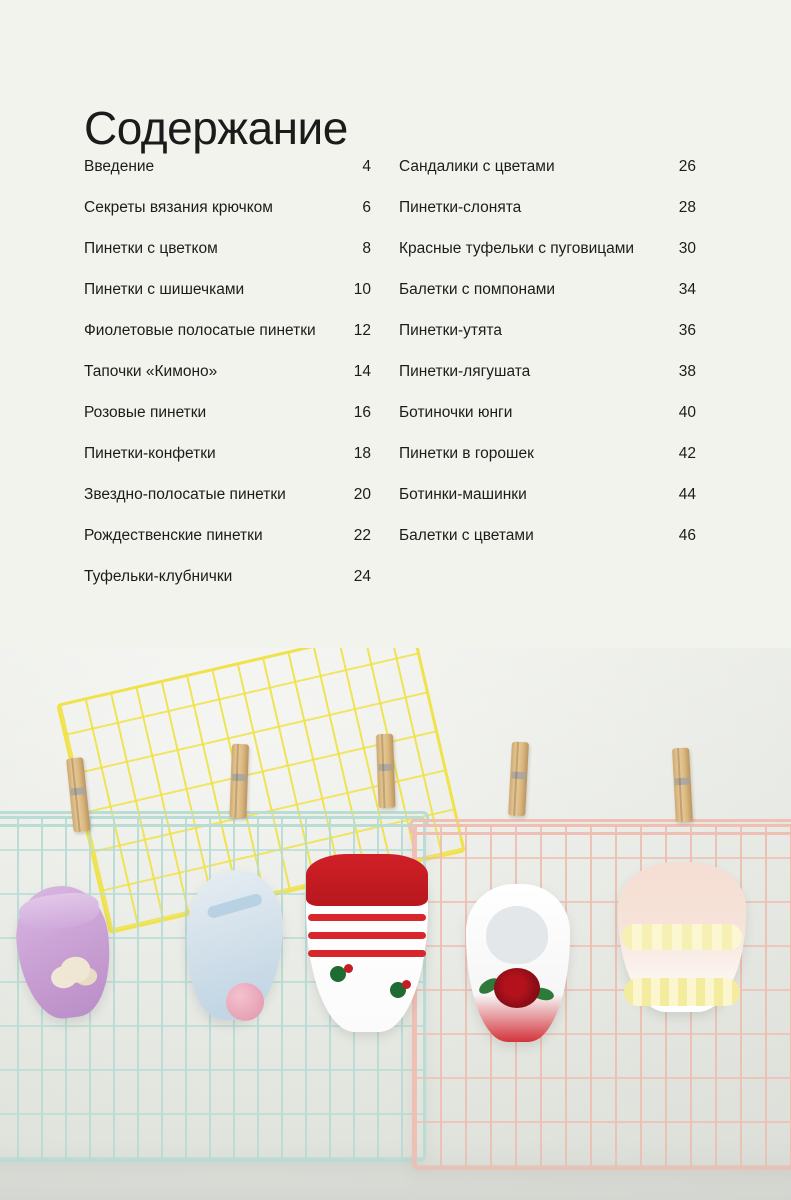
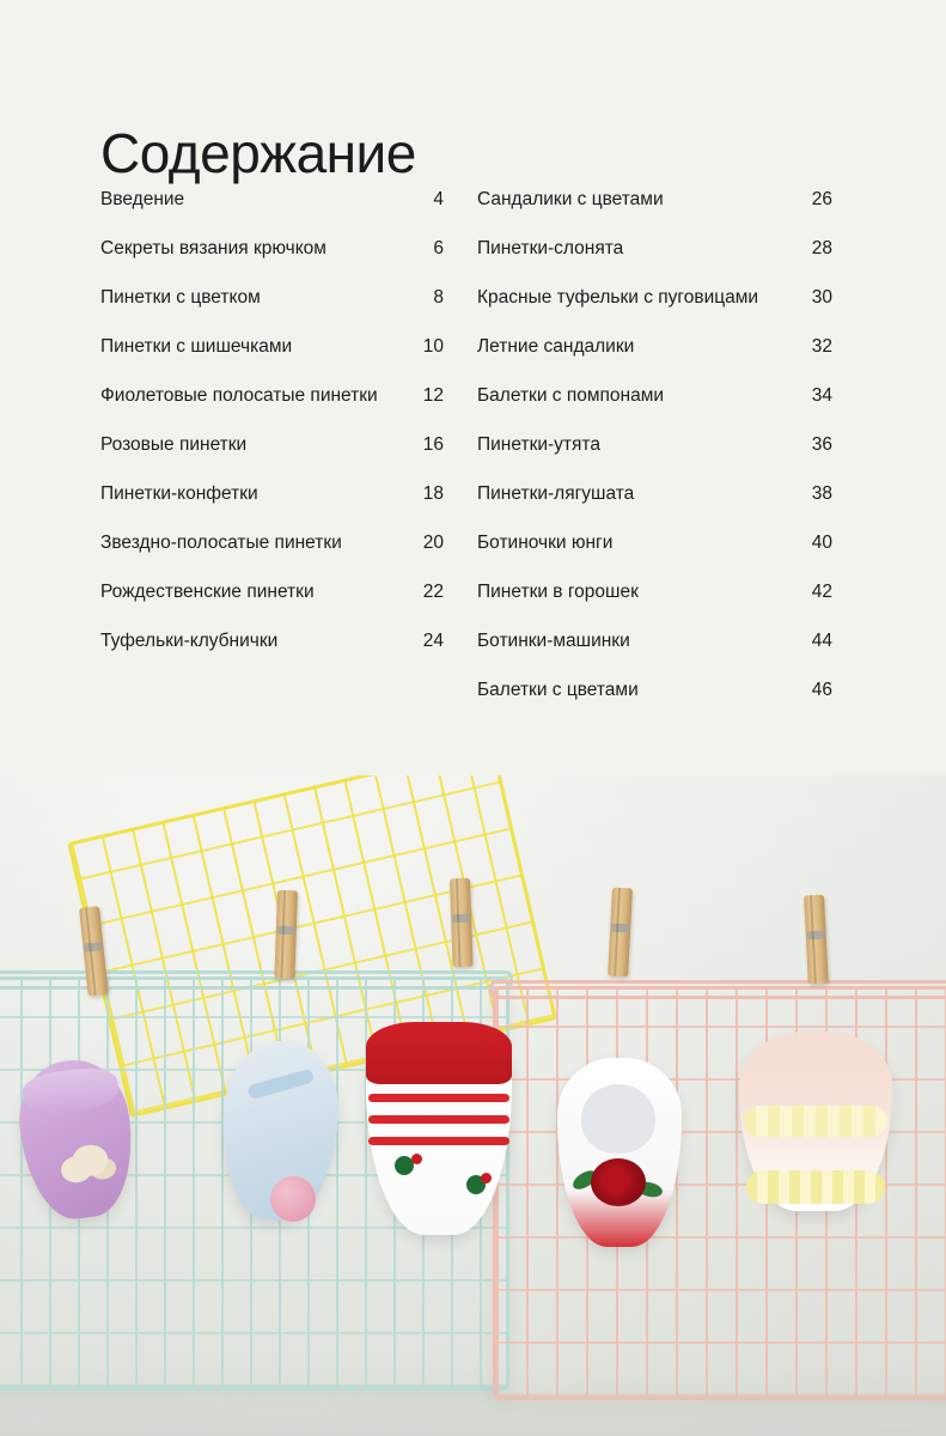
  Содержание
  Введение
  4
  Секреты вязания крючком
  6
  Пинетки с цветком
  8
  Пинетки с шишечками
  10
  Фиолетовые полосатые пинетки
  12
- Тапочки «Кимоно»
- 14
  Розовые пинетки
  16
  Пинетки-конфетки
  18
  Звездно-полосатые пинетки
  20
  Рождественские пинетки
  22
  Туфельки-клубнички
  24
  Сандалики с цветами
  26
  Пинетки-слонята
  28
  Красные туфельки с пуговицами
  30
+ Летние сандалики
+ 32
  Балетки с помпонами
  34
  Пинетки-утята
  36
  Пинетки-лягушата
  38
  Ботиночки юнги
  40
  Пинетки в горошек
  42
  Ботинки-машинки
  44
  Балетки с цветами
  46
